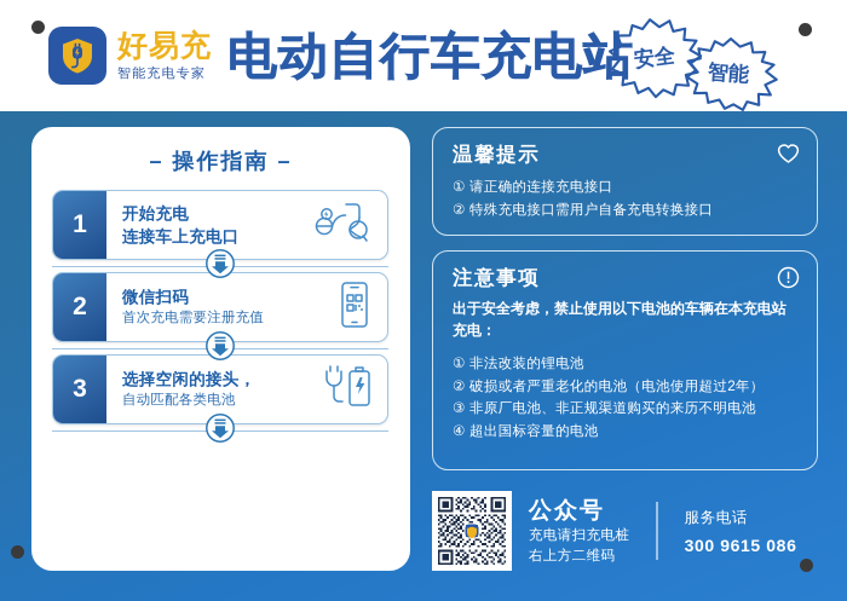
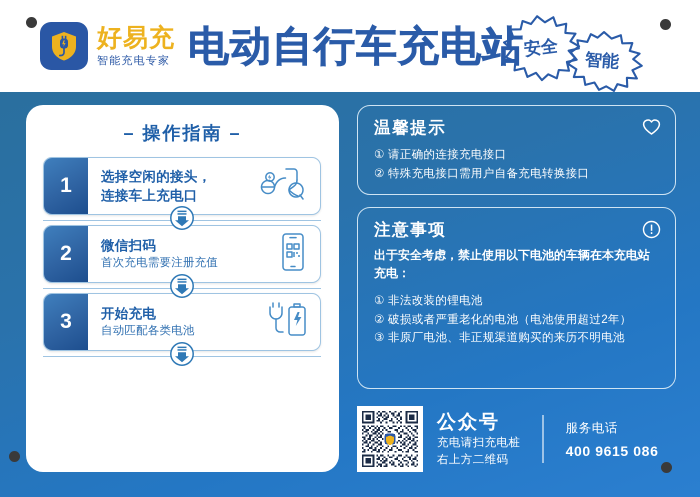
  好易充
  智能充电专家
  电动自行车充电站
  – 操作指南 –
  1
- 开始充电
+ 选择空闲的接头，
  连接车上充电口
  2
  微信扫码
  首次充电需要注册充值
  3
- 选择空闲的接头，
+ 开始充电
  自动匹配各类电池
  温馨提示
  ① 请正确的连接充电接口
  ② 特殊充电接口需用户自备充电转换接口
  注意事项
  出于安全考虑，禁止使用以下电池的车辆在本充电站充电：
  ① 非法改装的锂电池
  ② 破损或者严重老化的电池（电池使用超过2年）
  ③ 非原厂电池、非正规渠道购买的来历不明电池
- ④ 超出国标容量的电池
  公众号
  充电请扫充电桩
  右上方二维码
  服务电话
- 300 9615 086
+ 400 9615 086
